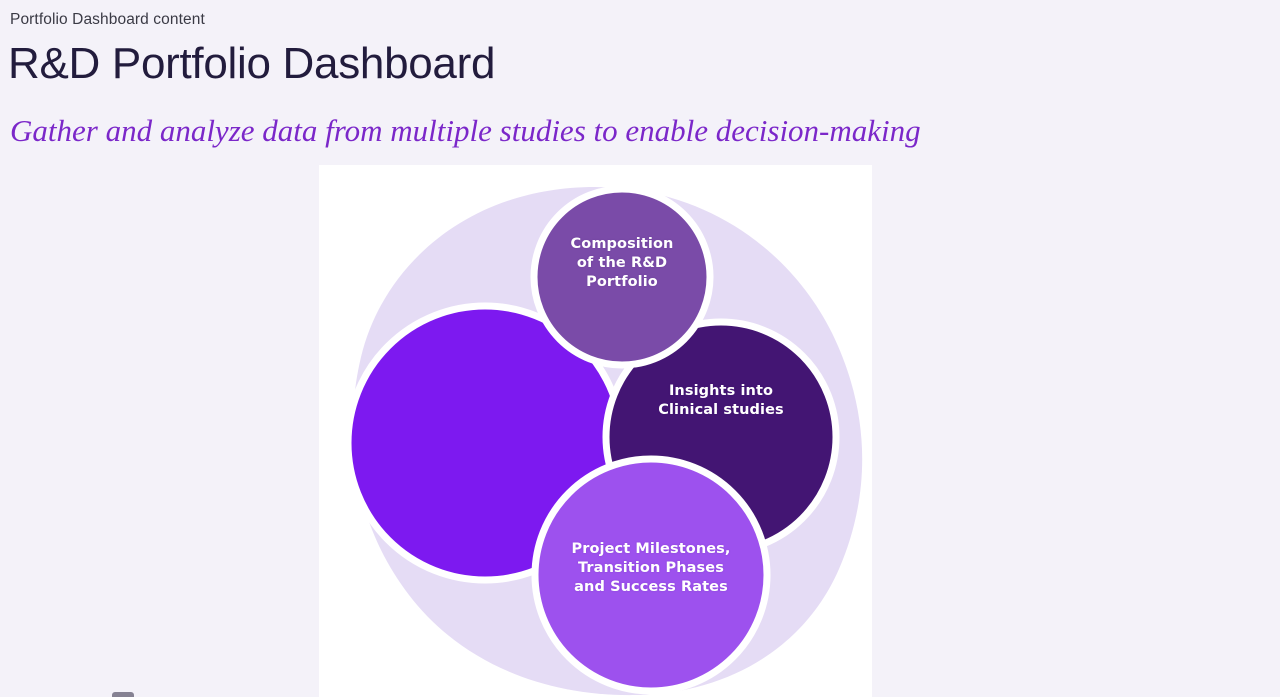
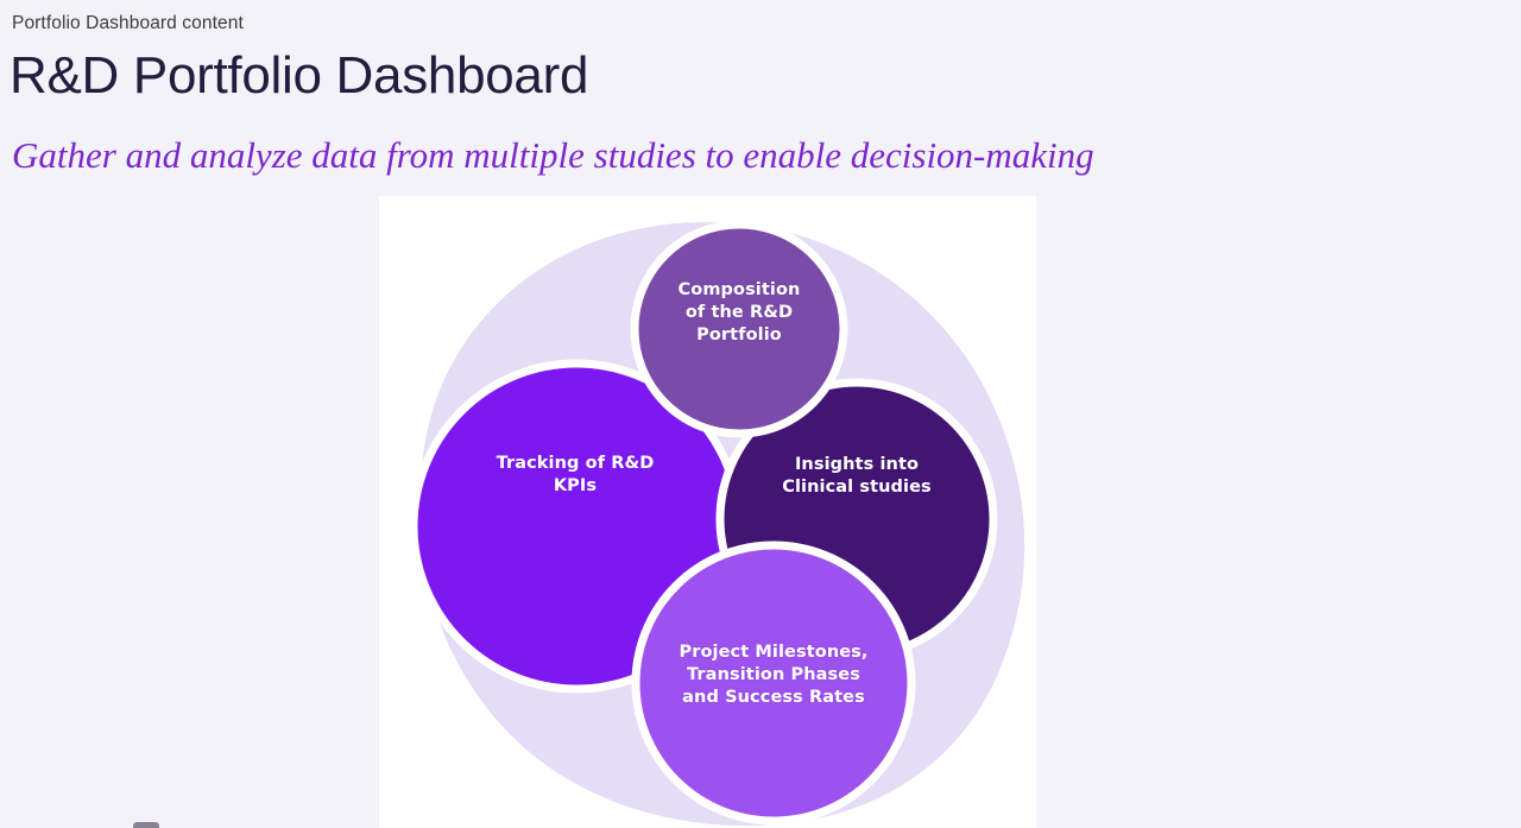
  Portfolio Dashboard content
  R&D Portfolio Dashboard
  Gather and analyze data from multiple studies to enable decision-making
  Composition
  of the R&D
  Portfolio
+ Tracking of R&D
+ KPIs
  Insights into
  Clinical studies
  Project Milestones,
  Transition Phases
  and Success Rates
